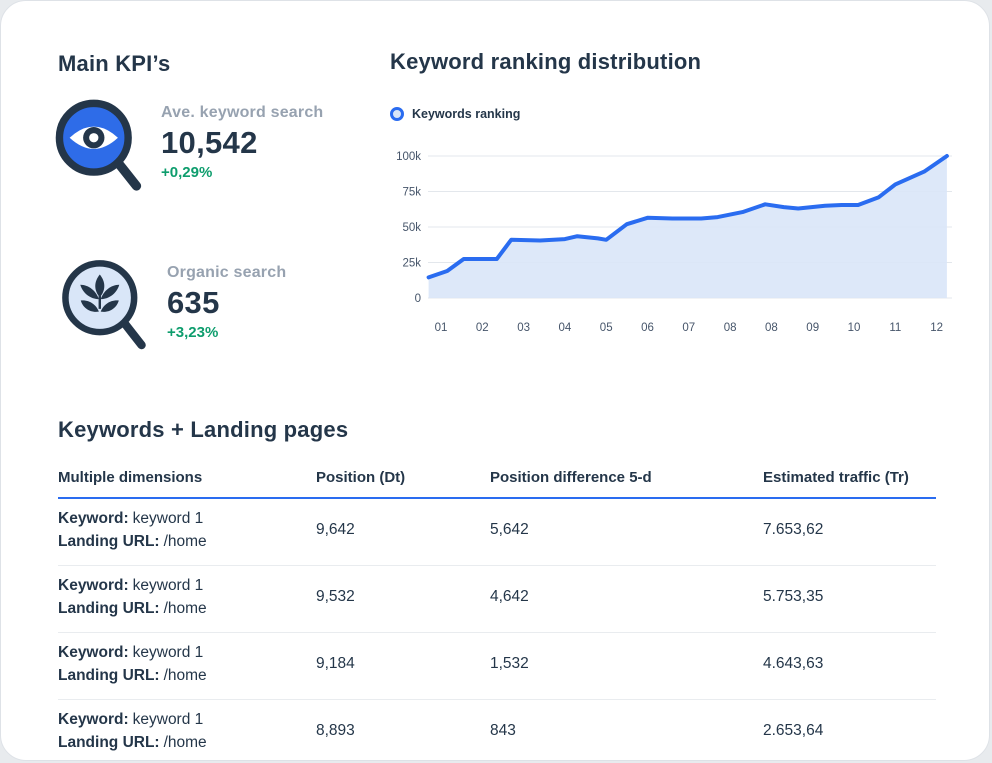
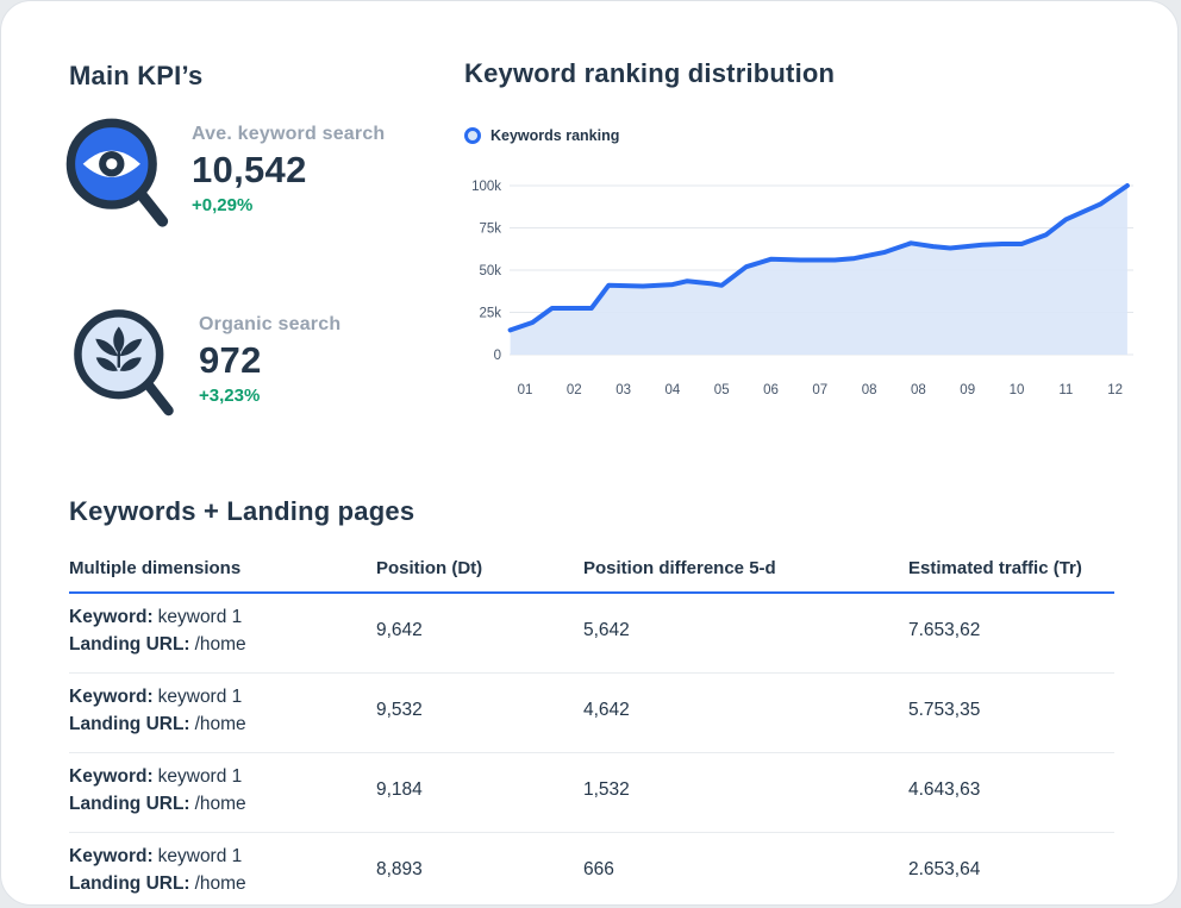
  Main KPI’s
  Ave. keyword search
  10,542
  +0,29%
  Organic search
- 635
+ 972
  +3,23%
  Keyword ranking distribution
  Keywords ranking
  100k
  75k
  50k
  25k
  0
  01
  02
  03
  04
  05
  06
  07
  08
  08
  09
  10
  11
  12
  Keywords + Landing pages
  Multiple dimensions
  Position (Dt)
  Position difference 5-d
  Estimated traffic (Tr)
  Keyword: keyword 1
  Landing URL: /home
  9,642
  5,642
  7.653,62
  Keyword: keyword 1
  Landing URL: /home
  9,532
  4,642
  5.753,35
  Keyword: keyword 1
  Landing URL: /home
  9,184
  1,532
  4.643,63
  Keyword: keyword 1
  Landing URL: /home
  8,893
- 843
+ 666
  2.653,64
